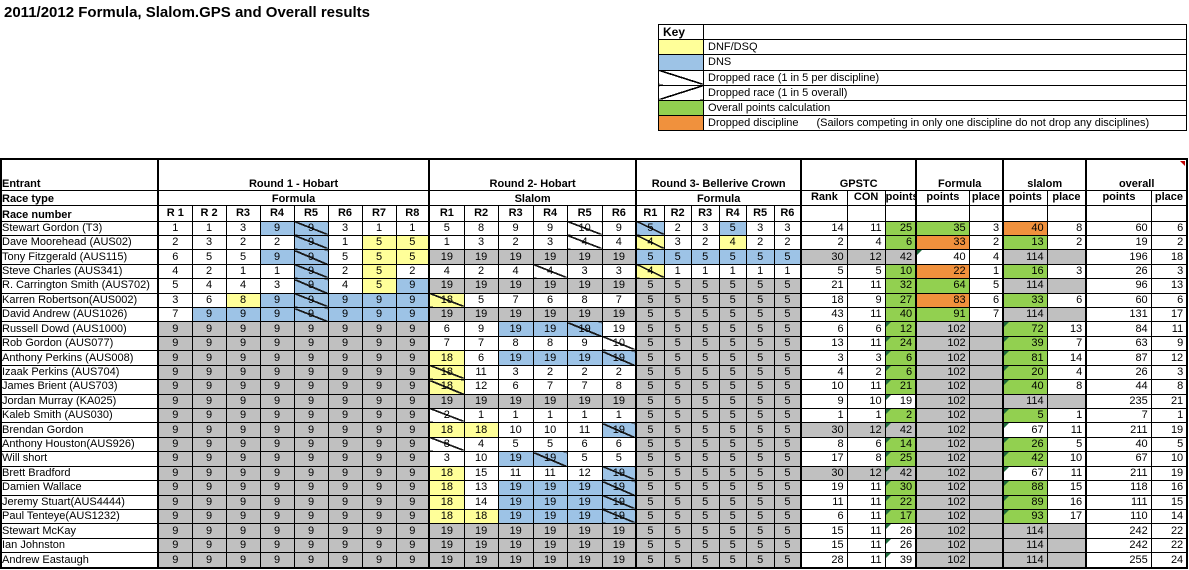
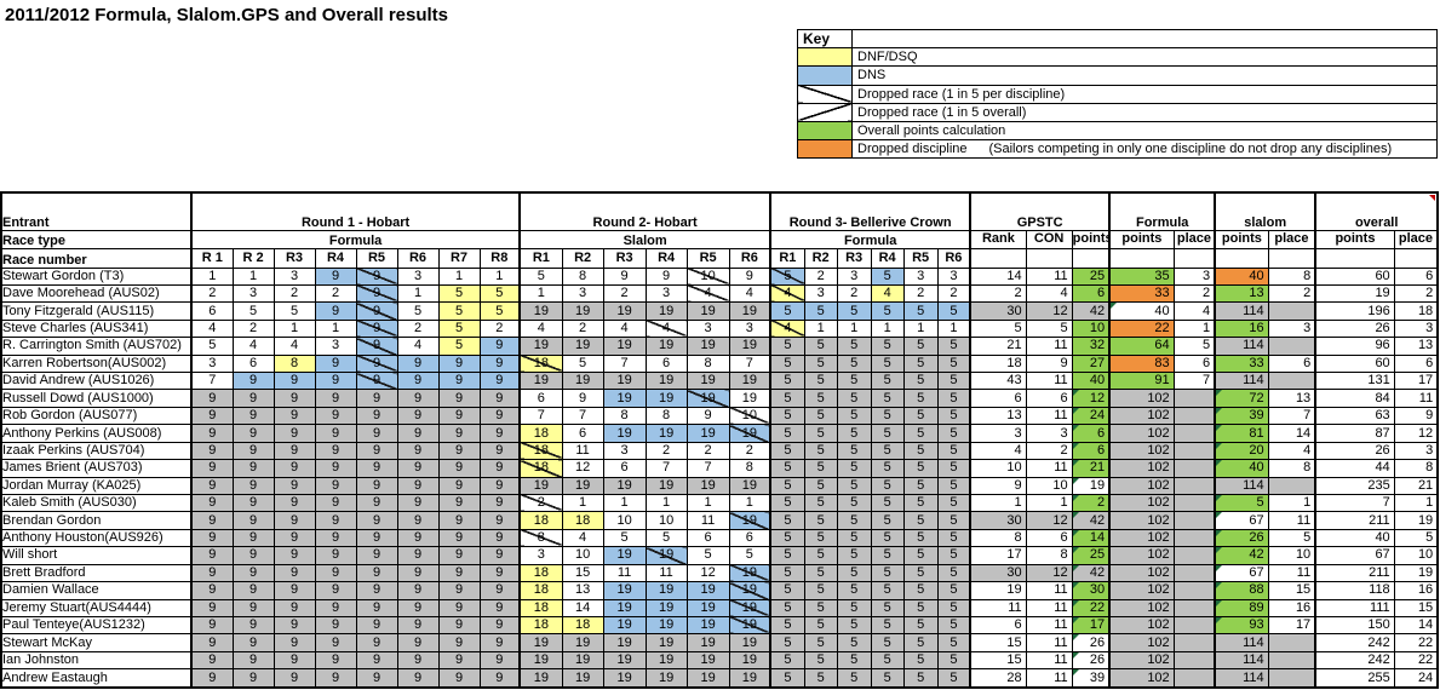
  2011/2012 Formula, Slalom.GPS and Overall results
  Key
  	DNF/DSQ
  	DNS
  	Dropped race (1 in 5 per discipline)
  	Dropped race (1 in 5 overall)
  	Overall points calculation
  	Dropped discipline (Sailors competing in only one discipline do not drop any disciplines)
  Entrant	Round 1 - Hobart	Round 2- Hobart	Round 3- Bellerive Crown	GPSTC	Formula	slalom	overall
  Race type	Formula	Slalom	Formula	Rank	CON	points	points	place	points	place	points	place
  Race number	R 1	R 2	R3	R4	R5	R6	R7	R8	R1	R2	R3	R4	R5	R6	R1	R2	R3	R4	R5	R6
  Stewart Gordon (T3)	1	1	3	9	9	3	1	1	5	8	9	9	10	9	5	2	3	5	3	3	14	11	25	35	3	40	8	60	6
  Dave Moorehead (AUS02)	2	3	2	2	9	1	5	5	1	3	2	3	4	4	4	3	2	4	2	2	2	4	6	33	2	13	2	19	2
  Tony Fitzgerald (AUS115)	6	5	5	9	9	5	5	5	19	19	19	19	19	19	5	5	5	5	5	5	30	12	42	40	4	114		196	18
  Steve Charles (AUS341)	4	2	1	1	9	2	5	2	4	2	4	4	3	3	4	1	1	1	1	1	5	5	10	22	1	16	3	26	3
  R. Carrington Smith (AUS702)	5	4	4	3	9	4	5	9	19	19	19	19	19	19	5	5	5	5	5	5	21	11	32	64	5	114		96	13
  Karren Robertson(AUS002)	3	6	8	9	9	9	9	9	18	5	7	6	8	7	5	5	5	5	5	5	18	9	27	83	6	33	6	60	6
  David Andrew (AUS1026)	7	9	9	9	9	9	9	9	19	19	19	19	19	19	5	5	5	5	5	5	43	11	40	91	7	114		131	17
  Russell Dowd (AUS1000)	9	9	9	9	9	9	9	9	6	9	19	19	19	19	5	5	5	5	5	5	6	6	12	102		72	13	84	11
  Rob Gordon (AUS077)	9	9	9	9	9	9	9	9	7	7	8	8	9	10	5	5	5	5	5	5	13	11	24	102		39	7	63	9
  Anthony Perkins (AUS008)	9	9	9	9	9	9	9	9	18	6	19	19	19	19	5	5	5	5	5	5	3	3	6	102		81	14	87	12
  Izaak Perkins (AUS704)	9	9	9	9	9	9	9	9	18	11	3	2	2	2	5	5	5	5	5	5	4	2	6	102		20	4	26	3
  James Brient (AUS703)	9	9	9	9	9	9	9	9	18	12	6	7	7	8	5	5	5	5	5	5	10	11	21	102		40	8	44	8
  Jordan Murray (KA025)	9	9	9	9	9	9	9	9	19	19	19	19	19	19	5	5	5	5	5	5	9	10	19	102		114		235	21
  Kaleb Smith (AUS030)	9	9	9	9	9	9	9	9	2	1	1	1	1	1	5	5	5	5	5	5	1	1	2	102		5	1	7	1
  Brendan Gordon	9	9	9	9	9	9	9	9	18	18	10	10	11	19	5	5	5	5	5	5	30	12	42	102		67	11	211	19
  Anthony Houston(AUS926)	9	9	9	9	9	9	9	9	8	4	5	5	6	6	5	5	5	5	5	5	8	6	14	102		26	5	40	5
  Will short	9	9	9	9	9	9	9	9	3	10	19	19	5	5	5	5	5	5	5	5	17	8	25	102		42	10	67	10
  Brett Bradford	9	9	9	9	9	9	9	9	18	15	11	11	12	19	5	5	5	5	5	5	30	12	42	102		67	11	211	19
  Damien Wallace	9	9	9	9	9	9	9	9	18	13	19	19	19	19	5	5	5	5	5	5	19	11	30	102		88	15	118	16
  Jeremy Stuart(AUS4444)	9	9	9	9	9	9	9	9	18	14	19	19	19	19	5	5	5	5	5	5	11	11	22	102		89	16	111	15
- Paul Tenteye(AUS1232)	9	9	9	9	9	9	9	9	18	18	19	19	19	19	5	5	5	5	5	5	6	11	17	102		93	17	110	14
+ Paul Tenteye(AUS1232)	9	9	9	9	9	9	9	9	18	18	19	19	19	19	5	5	5	5	5	5	6	11	17	102		93	17	150	14
  Stewart McKay	9	9	9	9	9	9	9	9	19	19	19	19	19	19	5	5	5	5	5	5	15	11	26	102		114		242	22
  Ian Johnston	9	9	9	9	9	9	9	9	19	19	19	19	19	19	5	5	5	5	5	5	15	11	26	102		114		242	22
  Andrew Eastaugh	9	9	9	9	9	9	9	9	19	19	19	19	19	19	5	5	5	5	5	5	28	11	39	102		114		255	24
